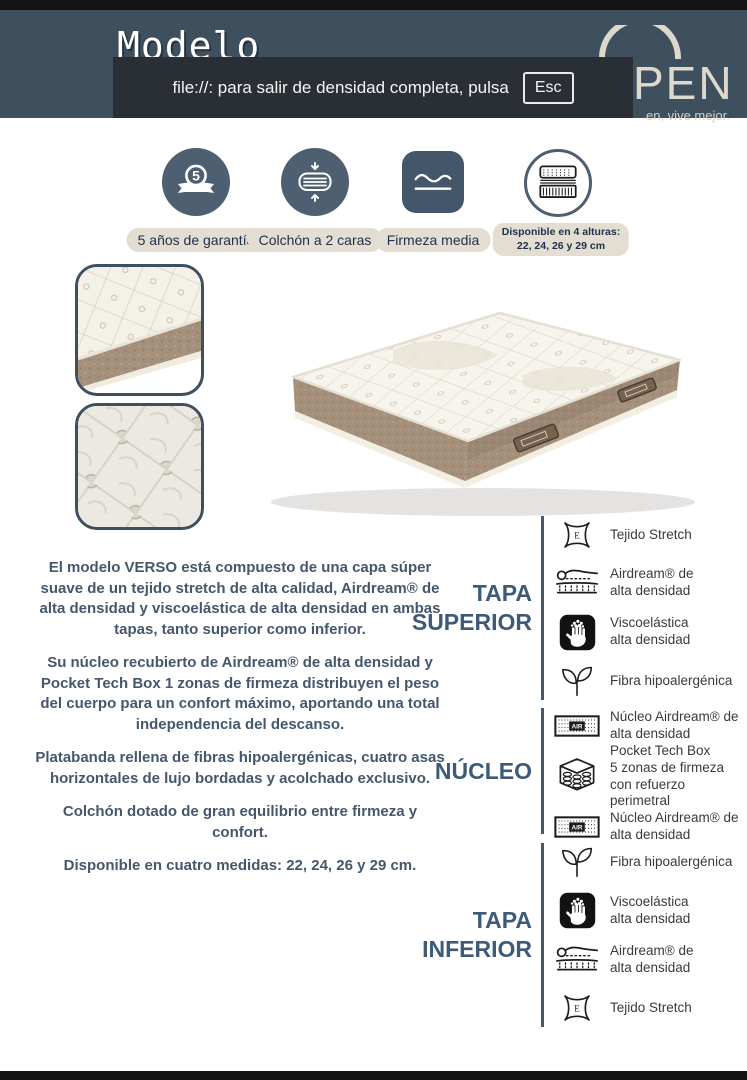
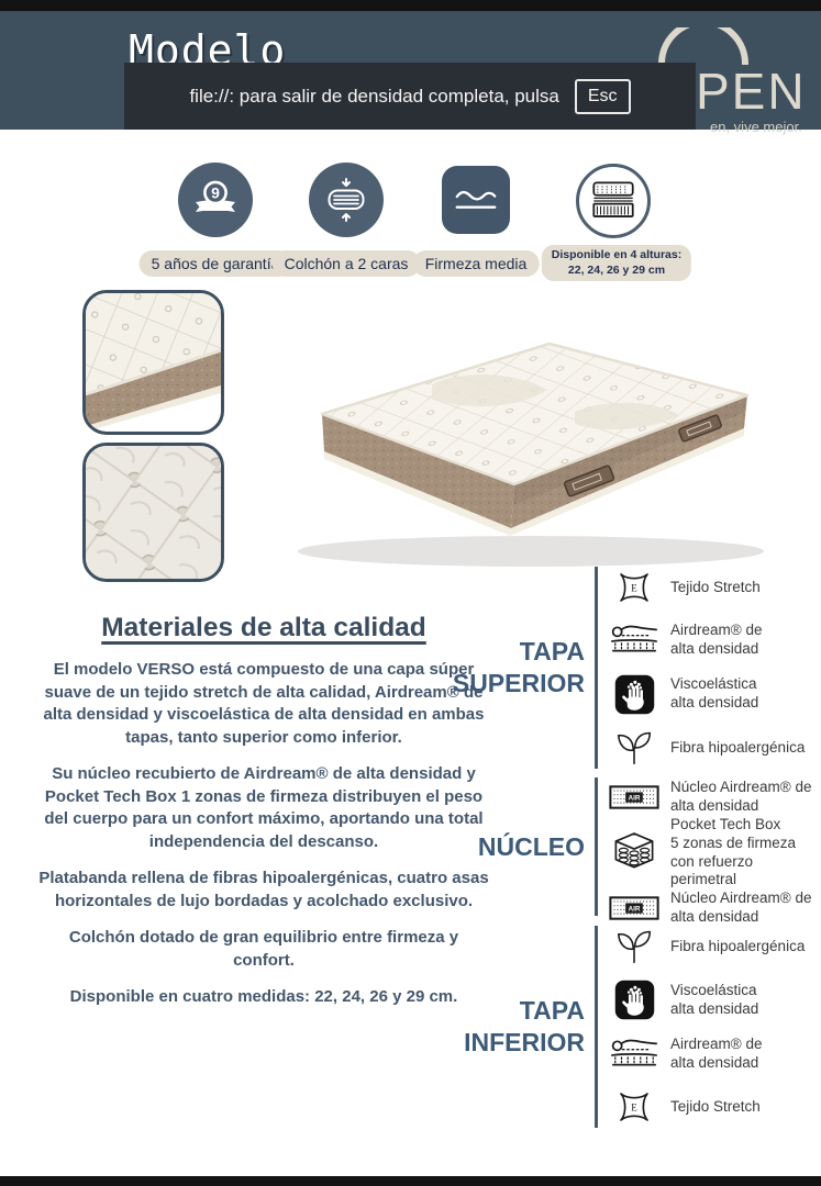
  Modelo
  PEN
  en, vive mejor.
  file://: para salir de densidad completa, pulsa
  Esc
- 5
+ 9
  5 años de garantí
  Colchón a 2 caras
  Firmeza media
  Disponible en 4 alturas:
  22, 24, 26 y 29 cm
+ Materiales de alta calidad
  El modelo VERSO está compuesto de una capa súper suave de un tejido stretch de alta calidad, Airdream® de alta densidad y viscoelástica de alta densidad en ambas tapas, tanto superior como inferior.
  Su núcleo recubierto de Airdream® de alta densidad y Pocket Tech Box 1 zonas de firmeza distribuyen el peso del cuerpo para un confort máximo, aportando una total independencia del descanso.
  Platabanda rellena de fibras hipoalergénicas, cuatro asas horizontales de lujo bordadas y acolchado exclusivo.
  Colchón dotado de gran equilibrio entre firmeza y confort.
  Disponible en cuatro medidas: 22, 24, 26 y 29 cm.
  TAPA
  SUPERIOR
  E
  Tejido Stretch
  Airdream® de
  alta densidad
  Viscoelástica
  alta densidad
  Fibra hipoalergénica
  NÚCLEO
  Núcleo Airdream® de
  alta densidad
  Pocket Tech Box
  5 zonas de firmeza
  con refuerzo perimetral
  Núcleo Airdream® de
  alta densidad
  TAPA
  INFERIOR
  Fibra hipoalergénica
  Viscoelástica
  alta densidad
  Airdream® de
  alta densidad
  E
  Tejido Stretch
